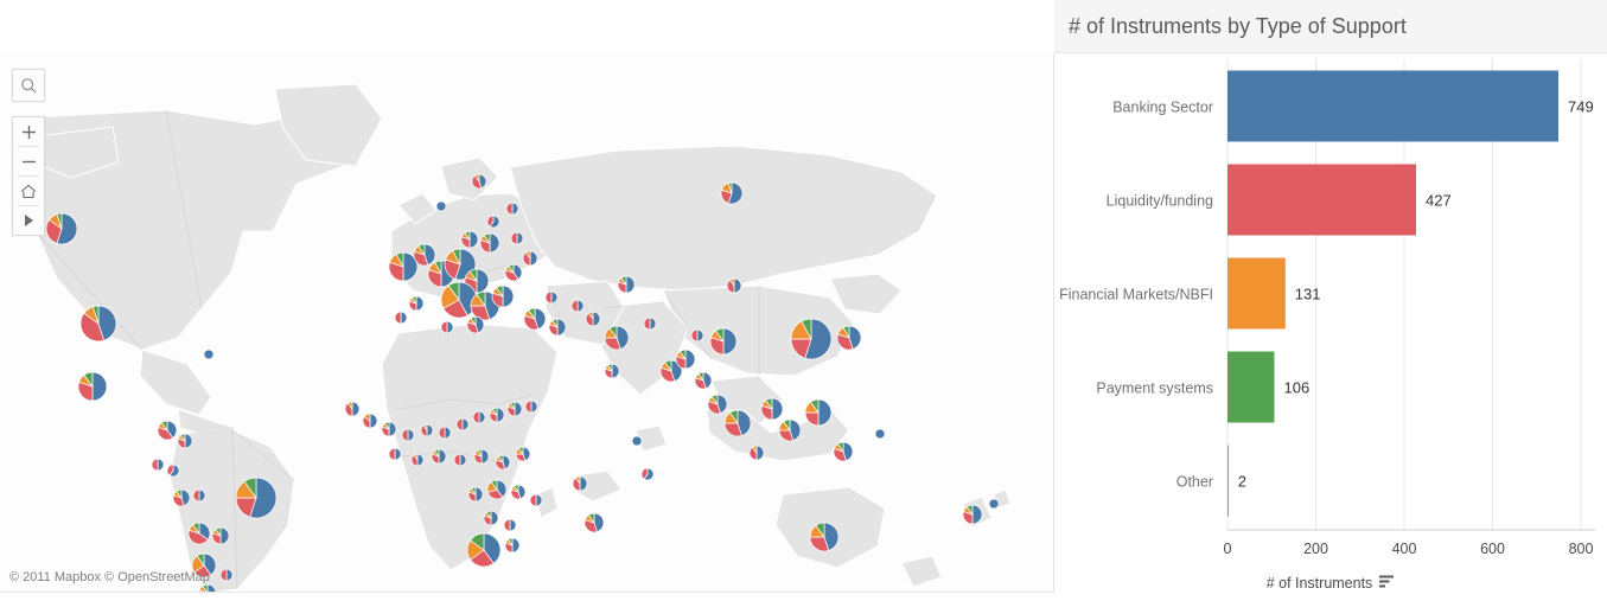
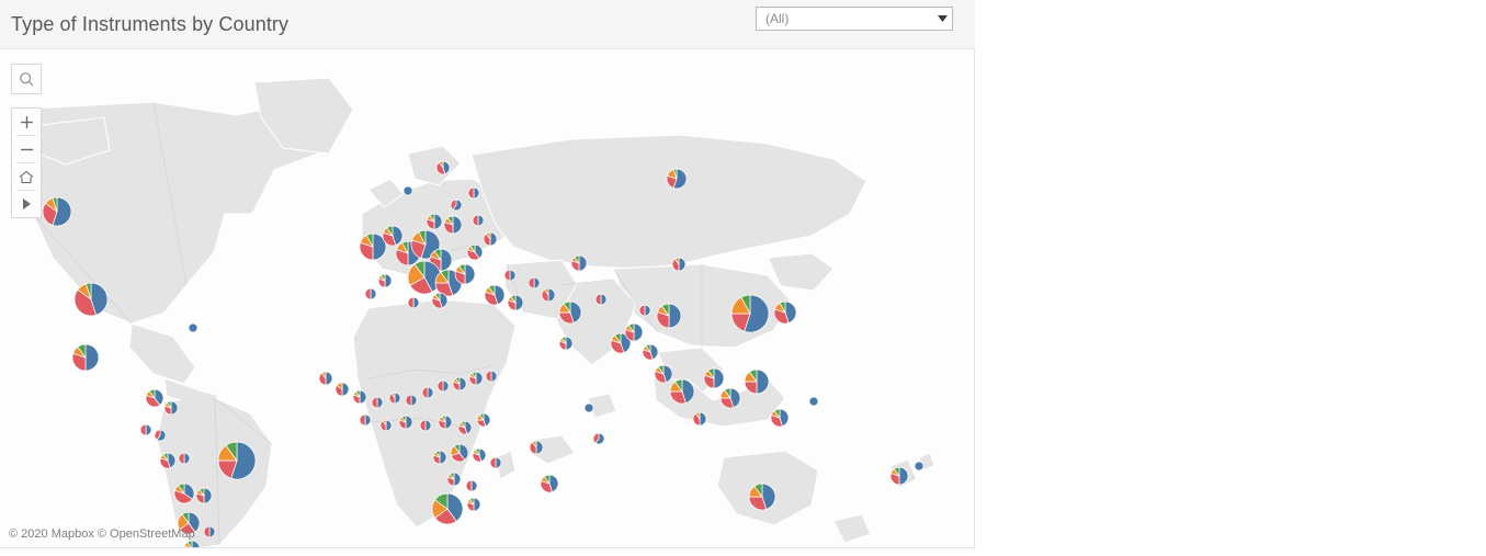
+ Type of Instruments by Country
+ (All)
- © 2011 Mapbox © OpenStreetMap
+ © 2020 Mapbox © OpenStreetMap
- # of Instruments by Type of Support
- Banking Sector
- Liquidity/funding
- Financial Markets/NBFI
- Payment systems
- Other
- 749
- 427
- 131
- 106
- 2
- 0
- 200
- 400
- 600
- 800
- # of Instruments
